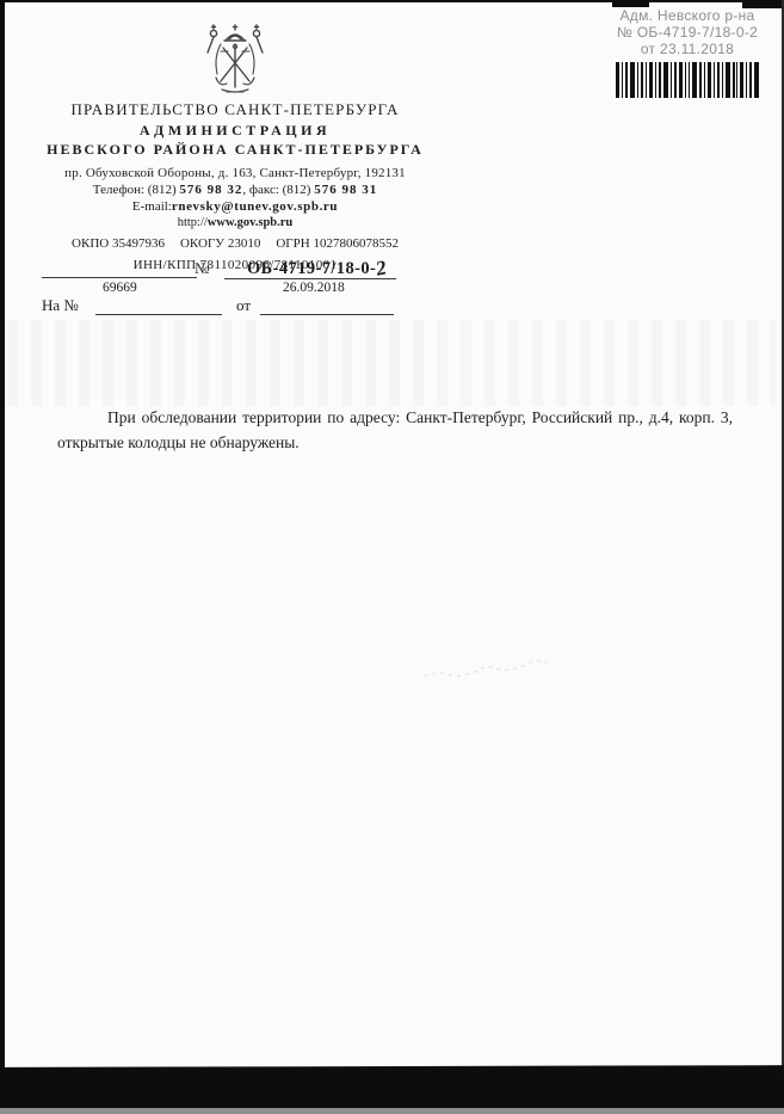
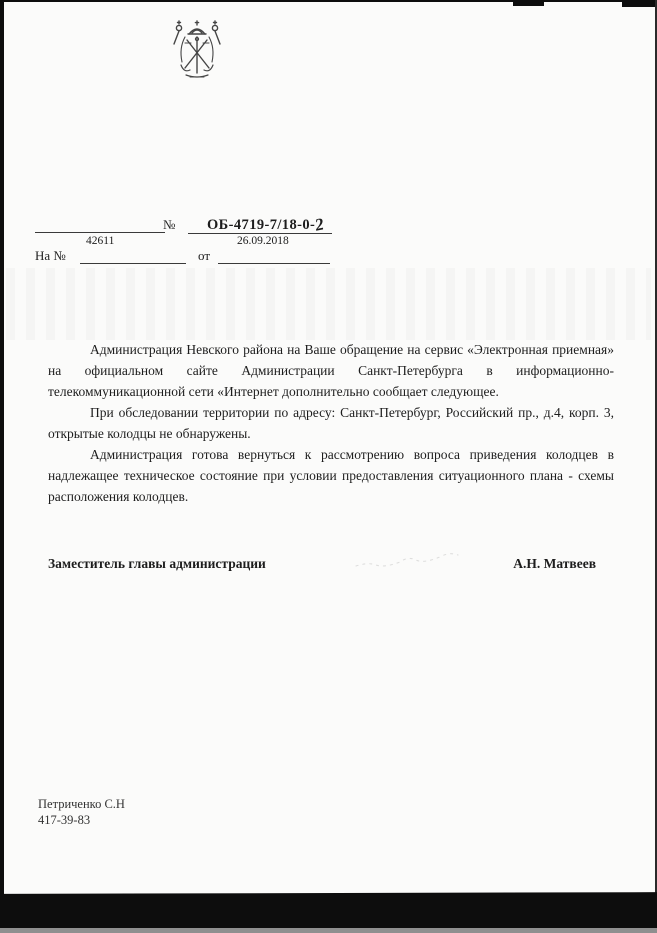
- Адм. Невского р-на
- № ОБ-4719-7/18-0-2
- от 23.11.2018
- ПРАВИТЕЛЬСТВО САНКТ-ПЕТЕРБУРГА
- АДМИНИСТРАЦИЯ
- НЕВСКОГО РАЙОНА САНКТ-ПЕТЕРБУРГА
- пр. Обуховской Обороны, д. 163, Санкт-Петербург, 192131
- Телефон: (812) 576 98 32, факс: (812) 576 98 31
- E-mail:rnevsky@tunev.gov.spb.ru
- http://www.gov.spb.ru
- ОКПО 35497936 ОКОГУ 23010 ОГРН 1027806078552
- ИНН/КПП 7811020096/781101001
  №
- 69669
+ 42611
  26.09.2018
  На №
  от
+ Администрация Невского района на Ваше обращение на сервис «Электронная приемная» на официальном сайте Администрации Санкт-Петербурга в информационно-телекоммуникационной сети «Интернет дополнительно сообщает следующее.
  При обследовании территории по адресу: Санкт-Петербург, Российский пр., д.4, корп. 3, открытые колодцы не обнаружены.
+ Администрация готова вернуться к рассмотрению вопроса приведения колодцев в надлежащее техническое состояние при условии предоставления ситуационного плана - схемы расположения колодцев.
+ Заместитель главы администрации
+ А.Н. Матвеев
+ Петриченко С.Н
+ 417-39-83
